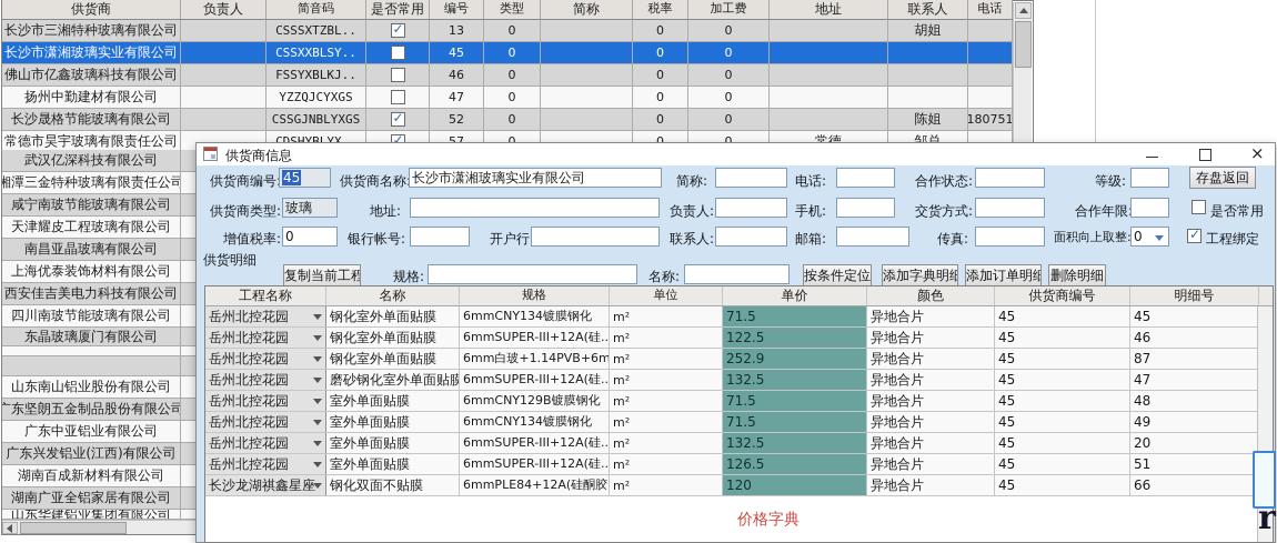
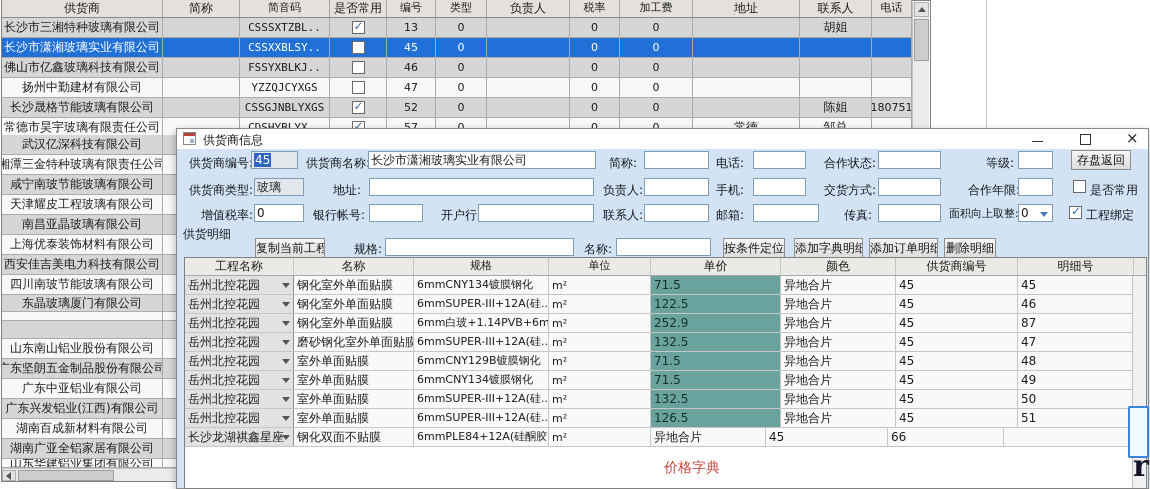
  供货商
- 负责人
+ 简称
  简音码
  是否常用
  编号
  类型
- 简称
+ 负责人
  税率
  加工费
  地址
  联系人
  电话
  长沙市三湘特种玻璃有限公司
  CSSSXTZBL..
  13
  0
  0
  0
  胡姐
  长沙市潇湘玻璃实业有限公司
  CSSXXBLSY..
  45
  0
  0
  0
  佛山市亿鑫玻璃科技有限公司
  FSSYXBLKJ..
  46
  0
  0
  0
  扬州中勤建材有限公司
  YZZQJCYXGS
  47
  0
  0
  0
  长沙晟格节能玻璃有限公司
  CSSGJNBLYXGS
  52
  0
  0
  0
  陈姐
  180751
  常德市昊宇玻璃有限责任公司
  常德
  邹总
  武汉亿深科技有限公司
  湘潭三金特种玻璃有限责任公司
  咸宁南玻节能玻璃有限公司
  天津耀皮工程玻璃有限公司
  南昌亚晶玻璃有限公司
  上海优泰装饰材料有限公司
  西安佳吉美电力科技有限公司
  四川南玻节能玻璃有限公司
  东晶玻璃厦门有限公司
  山东南山铝业股份有限公司
  广东坚朗五金制品股份有限公司
  广东中亚铝业有限公司
  广东兴发铝业(江西)有限公司
  湖南百成新材料有限公司
  湖南广亚全铝家居有限公司
  山东华建铝业集团有限公司
  供货商信息
  供货商编号
  45
  供货商名称
  长沙市潇湘玻璃实业有限公司
  简称:
  电话:
  合作状态:
  等级:
  存盘返回
  供货商类型:
  玻璃
  地址:
  负责人:
  手机:
  交货方式:
  合作年限
  是否常用
  增值税率:
  0
  银行帐号:
  开户行
  联系人:
  邮箱:
  传真:
  面积向上取整:
  0
  工程绑定
  供货明细
  复制当前工程
  规格:
  名称:
  按条件定位
  添加字典明细
  添加订单明细
  删除明细
  工程名称
  名称
  规格
  单位
  单价
  颜色
  供货商编号
  明细号
  岳州北控花园
  钢化室外单面贴膜
  6mmCNY134镀膜钢化
  m²
  71.5
  异地合片
  45
  45
  岳州北控花园
  钢化室外单面贴膜
  6mmSUPER-III+12A(硅..
  m²
  122.5
  异地合片
  45
  46
  岳州北控花园
  钢化室外单面贴膜
  6mm白玻+1.14PVB+6m
  m²
  252.9
  异地合片
  45
  87
  岳州北控花园
  磨砂钢化室外单面贴膜
  6mmSUPER-III+12A(硅..
  m²
  132.5
  异地合片
  45
  47
  岳州北控花园
  室外单面贴膜
  6mmCNY129B镀膜钢化
  m²
  71.5
  异地合片
  45
  48
  岳州北控花园
  室外单面贴膜
  6mmCNY134镀膜钢化
  m²
  71.5
  异地合片
  45
  49
  岳州北控花园
  室外单面贴膜
  6mmSUPER-III+12A(硅..
  m²
  132.5
  异地合片
  45
- 20
+ 50
  岳州北控花园
  室外单面贴膜
  6mmSUPER-III+12A(硅..
  m²
  126.5
  异地合片
  45
  51
  长沙龙湖祺鑫星座
  钢化双面不贴膜
  6mmPLE84+12A(硅酮胶.
  m²
- 120
  异地合片
  45
  66
  价格字典
  r
